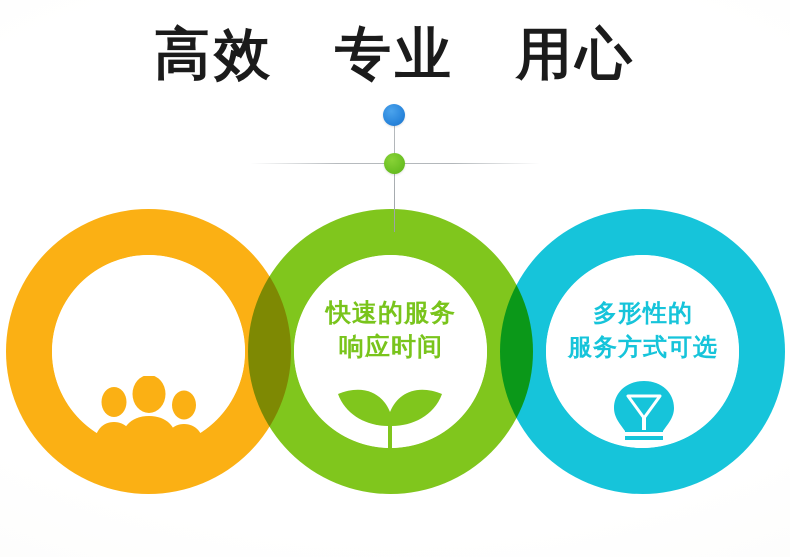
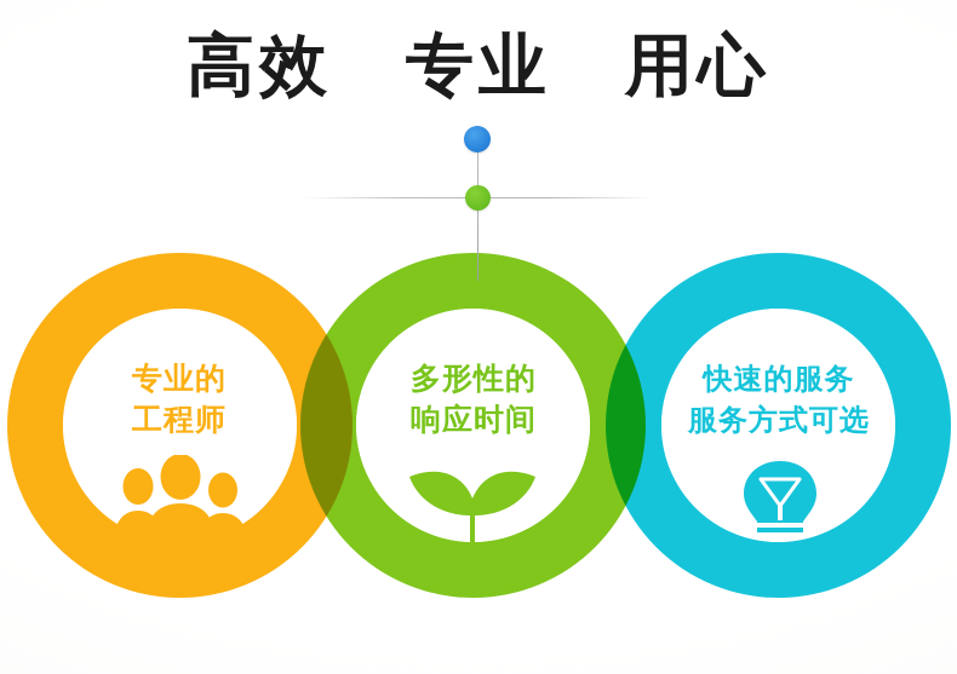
  高效 专业 用心
+ 专业的
+ 工程师
- 快速的服务
+ 多形性的
  响应时间
- 多形性的
+ 快速的服务
  服务方式可选
